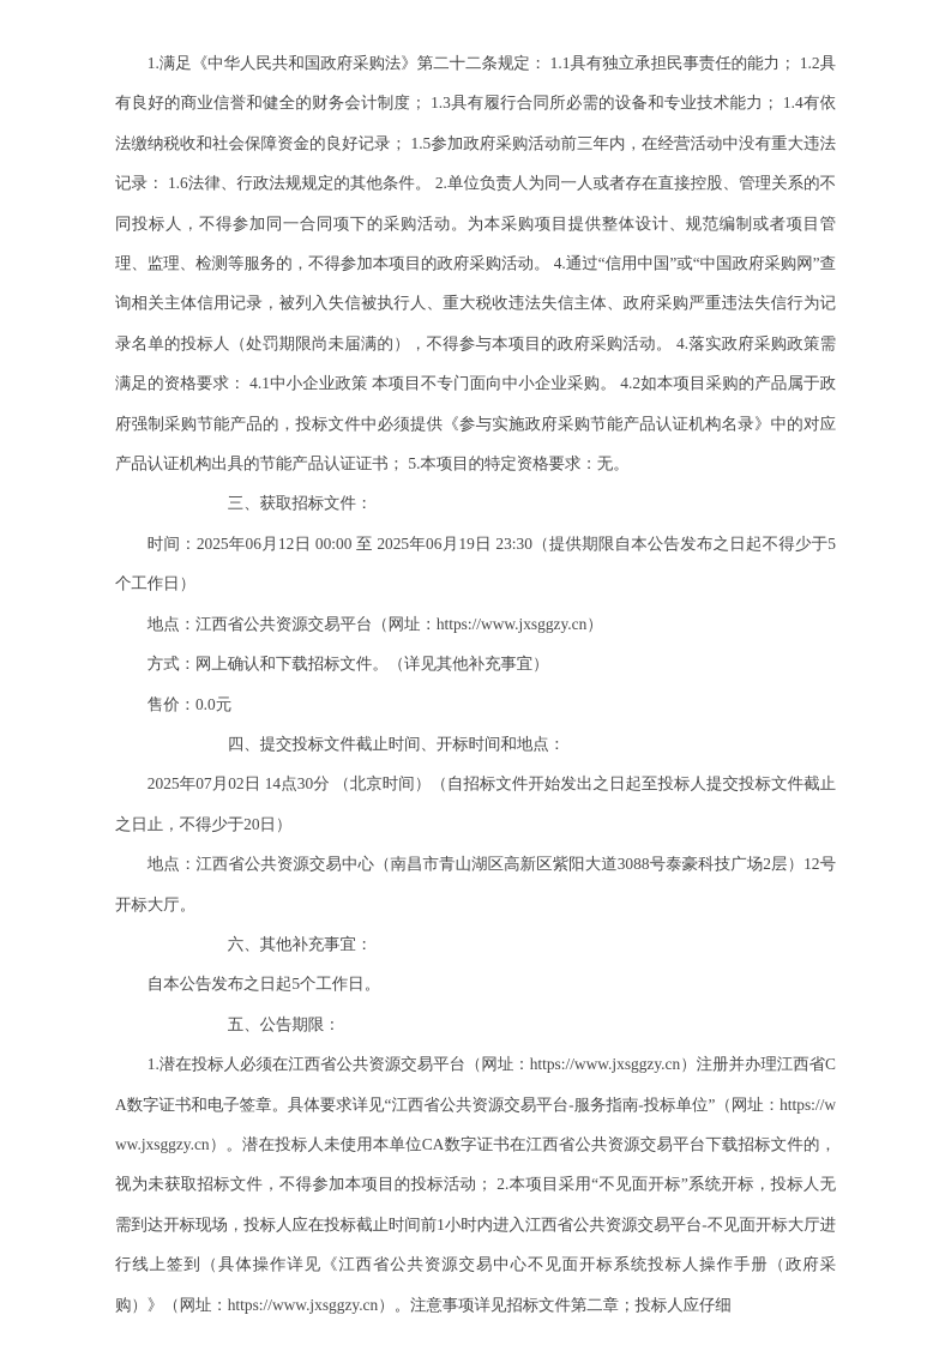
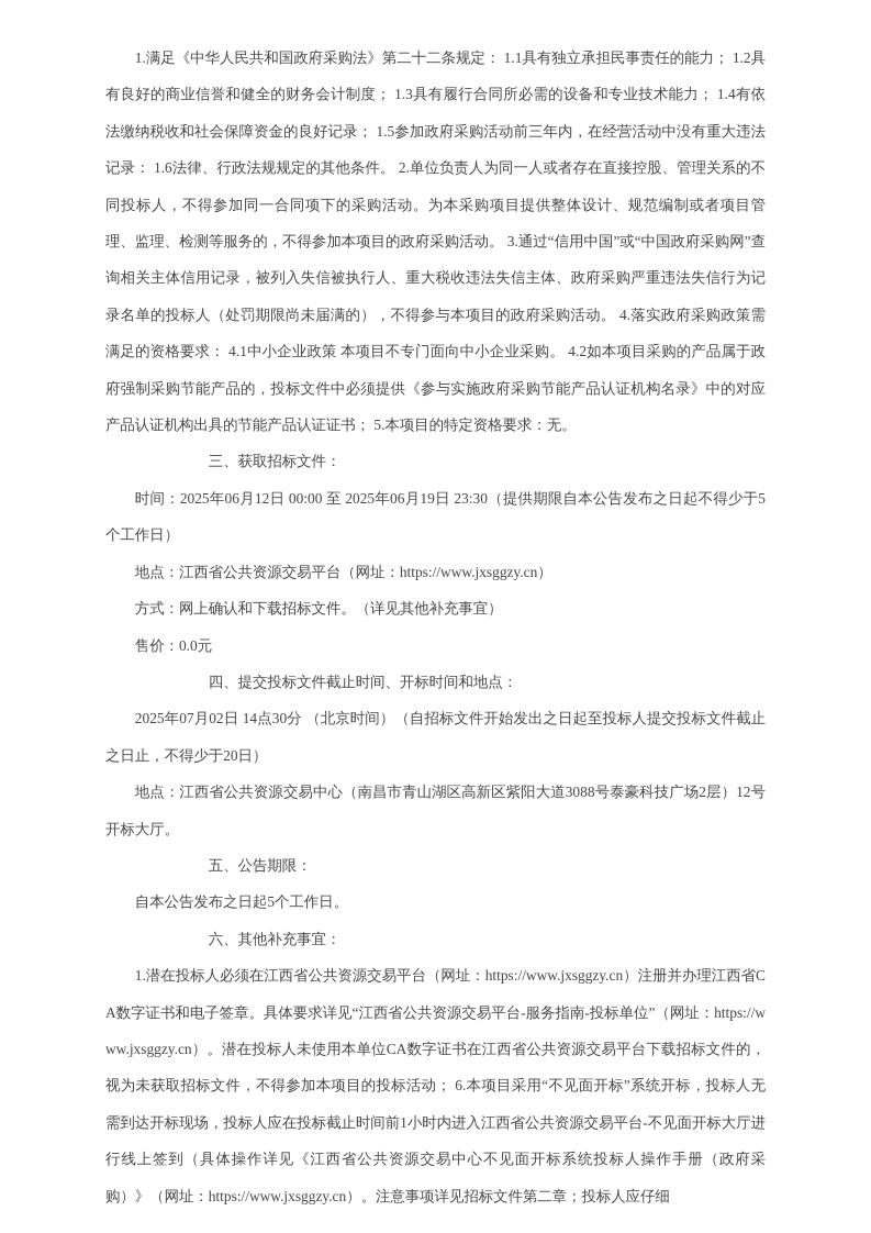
- 1.满足《中华人民共和国政府采购法》第二十二条规定： 1.1具有独立承担民事责任的能力； 1.2具有良好的商业信誉和健全的财务会计制度； 1.3具有履行合同所必需的设备和专业技术能力； 1.4有依法缴纳税收和社会保障资金的良好记录； 1.5参加政府采购活动前三年内，在经营活动中没有重大违法记录： 1.6法律、行政法规规定的其他条件。 2.单位负责人为同一人或者存在直接控股、管理关系的不同投标人，不得参加同一合同项下的采购活动。为本采购项目提供整体设计、规范编制或者项目管理、监理、检测等服务的，不得参加本项目的政府采购活动。 4.通过“信用中国”或“中国政府采购网”查询相关主体信用记录，被列入失信被执行人、重大税收违法失信主体、政府采购严重违法失信行为记录名单的投标人（处罚期限尚未届满的），不得参与本项目的政府采购活动。 4.落实政府采购政策需满足的资格要求： 4.1中小企业政策 本项目不专门面向中小企业采购。 4.2如本项目采购的产品属于政府强制采购节能产品的，投标文件中必须提供《参与实施政府采购节能产品认证机构名录》中的对应产品认证机构出具的节能产品认证证书； 5.本项目的特定资格要求：无。
+ 1.满足《中华人民共和国政府采购法》第二十二条规定： 1.1具有独立承担民事责任的能力； 1.2具有良好的商业信誉和健全的财务会计制度； 1.3具有履行合同所必需的设备和专业技术能力； 1.4有依法缴纳税收和社会保障资金的良好记录； 1.5参加政府采购活动前三年内，在经营活动中没有重大违法记录： 1.6法律、行政法规规定的其他条件。 2.单位负责人为同一人或者存在直接控股、管理关系的不同投标人，不得参加同一合同项下的采购活动。为本采购项目提供整体设计、规范编制或者项目管理、监理、检测等服务的，不得参加本项目的政府采购活动。 3.通过“信用中国”或“中国政府采购网”查询相关主体信用记录，被列入失信被执行人、重大税收违法失信主体、政府采购严重违法失信行为记录名单的投标人（处罚期限尚未届满的），不得参与本项目的政府采购活动。 4.落实政府采购政策需满足的资格要求： 4.1中小企业政策 本项目不专门面向中小企业采购。 4.2如本项目采购的产品属于政府强制采购节能产品的，投标文件中必须提供《参与实施政府采购节能产品认证机构名录》中的对应产品认证机构出具的节能产品认证证书； 5.本项目的特定资格要求：无。
  三、获取招标文件：
  时间：2025年06月12日 00:00 至 2025年06月19日 23:30（提供期限自本公告发布之日起不得少于5个工作日）
  地点：江西省公共资源交易平台（网址：https://www.jxsggzy.cn）
  方式：网上确认和下载招标文件。（详见其他补充事宜）
  售价：0.0元
  四、提交投标文件截止时间、开标时间和地点：
  2025年07月02日 14点30分 （北京时间）（自招标文件开始发出之日起至投标人提交投标文件截止之日止，不得少于20日）
  地点：江西省公共资源交易中心（南昌市青山湖区高新区紫阳大道3088号泰豪科技广场2层）12号开标大厅。
- 六、其他补充事宜：
+ 五、公告期限：
  自本公告发布之日起5个工作日。
- 五、公告期限：
+ 六、其他补充事宜：
- 1.潜在投标人必须在江西省公共资源交易平台（网址：https://www.jxsggzy.cn）注册并办理江西省CA数字证书和电子签章。具体要求详见“江西省公共资源交易平台-服务指南-投标单位”（网址：https://www.jxsggzy.cn）。潜在投标人未使用本单位CA数字证书在江西省公共资源交易平台下载招标文件的，视为未获取招标文件，不得参加本项目的投标活动； 2.本项目采用“不见面开标”系统开标，投标人无需到达开标现场，投标人应在投标截止时间前1小时内进入江西省公共资源交易平台-不见面开标大厅进行线上签到（具体操作详见《江西省公共资源交易中心不见面开标系统投标人操作手册（政府采购）》（网址：https://www.jxsggzy.cn）。注意事项详见招标文件第二章；投标人应仔细
+ 1.潜在投标人必须在江西省公共资源交易平台（网址：https://www.jxsggzy.cn）注册并办理江西省CA数字证书和电子签章。具体要求详见“江西省公共资源交易平台-服务指南-投标单位”（网址：https://www.jxsggzy.cn）。潜在投标人未使用本单位CA数字证书在江西省公共资源交易平台下载招标文件的，视为未获取招标文件，不得参加本项目的投标活动； 6.本项目采用“不见面开标”系统开标，投标人无需到达开标现场，投标人应在投标截止时间前1小时内进入江西省公共资源交易平台-不见面开标大厅进行线上签到（具体操作详见《江西省公共资源交易中心不见面开标系统投标人操作手册（政府采购）》（网址：https://www.jxsggzy.cn）。注意事项详见招标文件第二章；投标人应仔细
